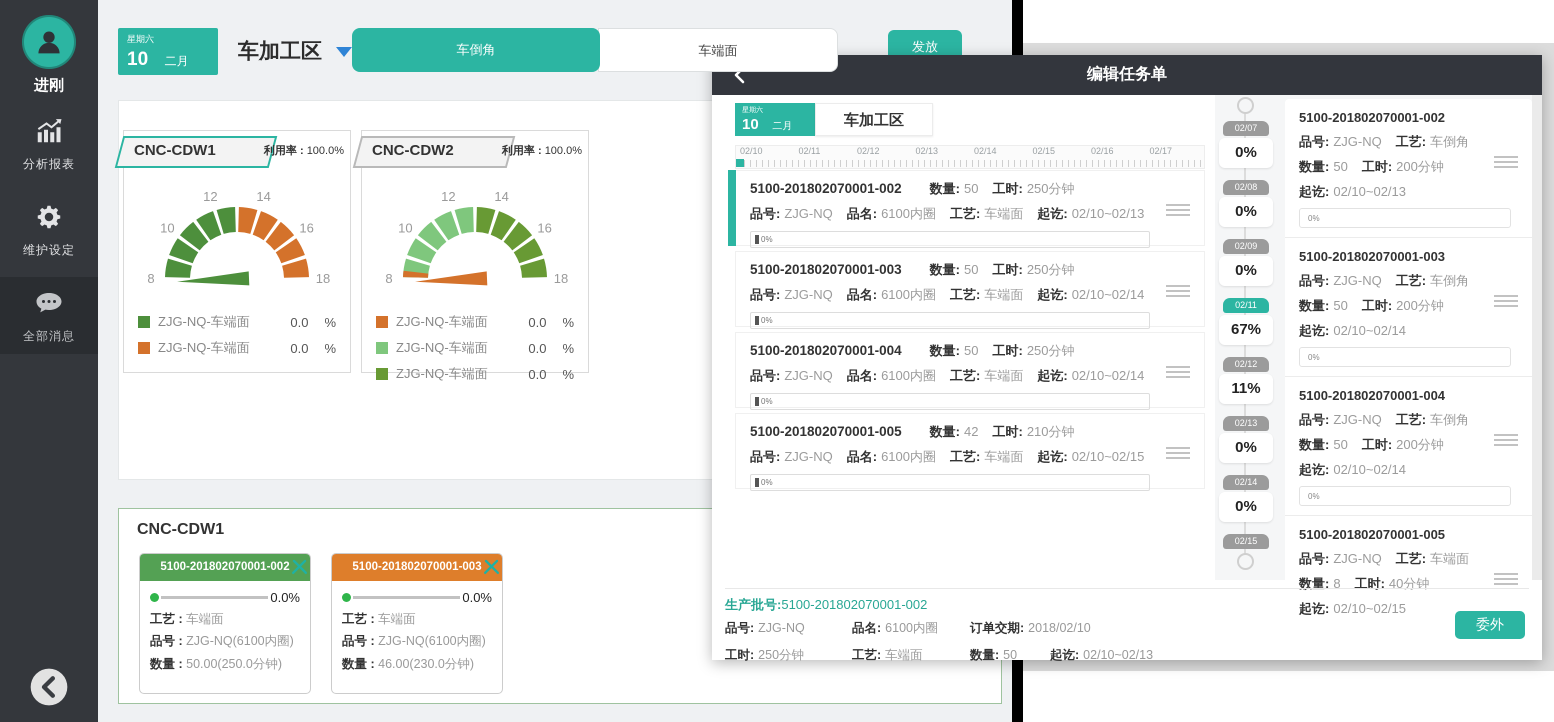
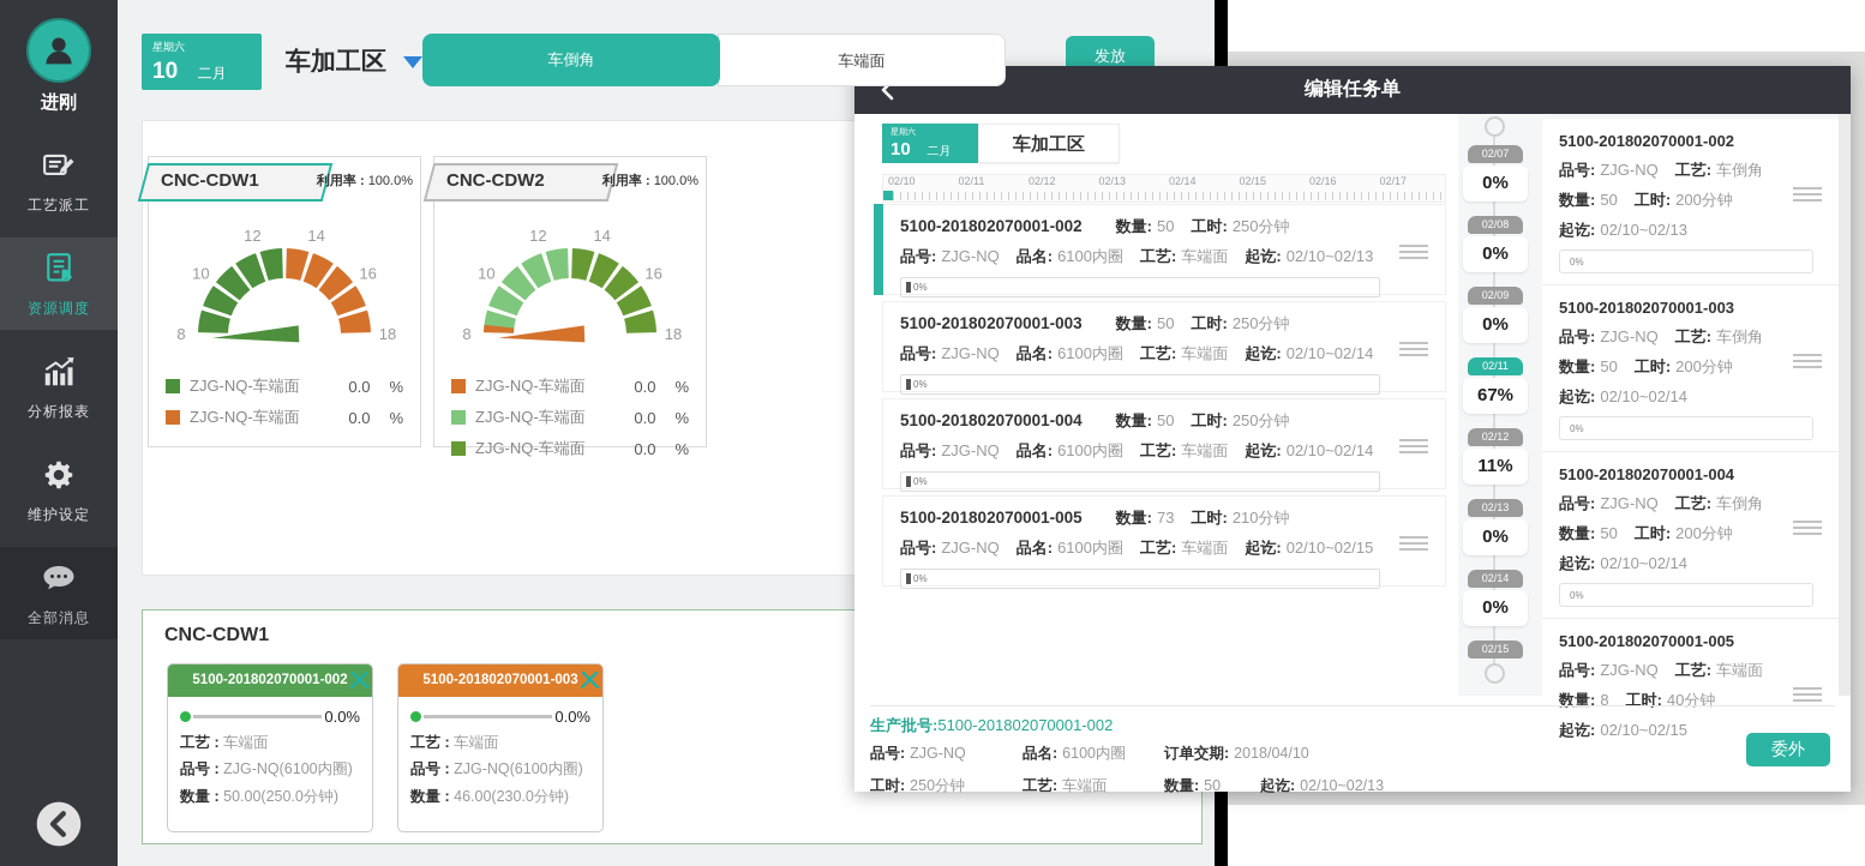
  星期六
  10 二月
  车加工区
  车倒角
  车端面
  发放
  CNC-CDW1
  利用率 : 100.0%
  8
  10
  12
  14
  16
  18
  ZJG-NQ-车端面
  0.0
  %
  ZJG-NQ-车端面
  0.0
  %
  CNC-CDW2
  利用率 : 100.0%
  8
  10
  12
  14
  16
  18
  ZJG-NQ-车端面
  0.0
  %
  ZJG-NQ-车端面
  0.0
  %
  ZJG-NQ-车端面
  0.0
  %
  CNC-CDW1
  5100-201802070001-002
  0.0%
  工艺 : 车端面
  品号 : ZJG-NQ(6100内圈)
  数量 : 50.00(250.0分钟)
  5100-201802070001-003
  0.0%
  工艺 : 车端面
  品号 : ZJG-NQ(6100内圈)
  数量 : 46.00(230.0分钟)
  进刚
+ 工艺派工
+ 资源调度
  分析报表
  维护设定
  全部消息
  编辑任务单
  10 二月
  车加工区
  02/10
  02/11
  02/12
  02/13
  02/14
  02/15
  02/16
  02/17
  5100-201802070001-002 数量: 50 工时: 250分钟
  品号: ZJG-NQ 品名: 6100内圈 工艺: 车端面 起讫: 02/10~02/13
  0%
  5100-201802070001-003 数量: 50 工时: 250分钟
  品号: ZJG-NQ 品名: 6100内圈 工艺: 车端面 起讫: 02/10~02/14
  0%
  5100-201802070001-004 数量: 50 工时: 250分钟
  品号: ZJG-NQ 品名: 6100内圈 工艺: 车端面 起讫: 02/10~02/14
  0%
- 5100-201802070001-005 数量: 42 工时: 210分钟
+ 5100-201802070001-005 数量: 73 工时: 210分钟
  品号: ZJG-NQ 品名: 6100内圈 工艺: 车端面 起讫: 02/10~02/15
  0%
  02/07
  0%
  02/08
  0%
  02/09
  0%
  02/11
  67%
  02/12
  11%
  02/13
  0%
  02/14
  0%
  02/15
  5100-201802070001-002
  品号: ZJG-NQ 工艺: 车倒角
  数量: 50 工时: 200分钟
  起讫: 02/10~02/13
  0%
  5100-201802070001-003
  品号: ZJG-NQ 工艺: 车倒角
  数量: 50 工时: 200分钟
  起讫: 02/10~02/14
  0%
  5100-201802070001-004
  品号: ZJG-NQ 工艺: 车倒角
  数量: 50 工时: 200分钟
  起讫: 02/10~02/14
  0%
  5100-201802070001-005
  品号: ZJG-NQ 工艺: 车端面
  数量: 8 工时: 40分钟
  起讫: 02/10~02/15
  生产批号:5100-201802070001-002
  品号: ZJG-NQ
  品名: 6100内圈
- 订单交期: 2018/02/10
+ 订单交期: 2018/04/10
  工时: 250分钟
  工艺: 车端面
  数量: 50
  起讫: 02/10~02/13
  委外
